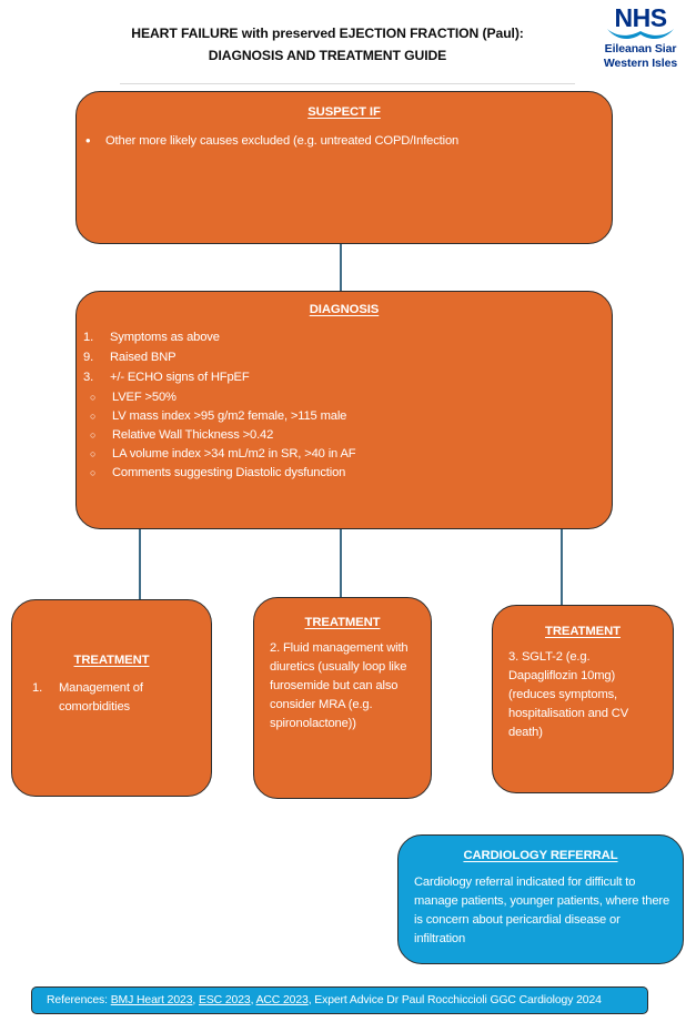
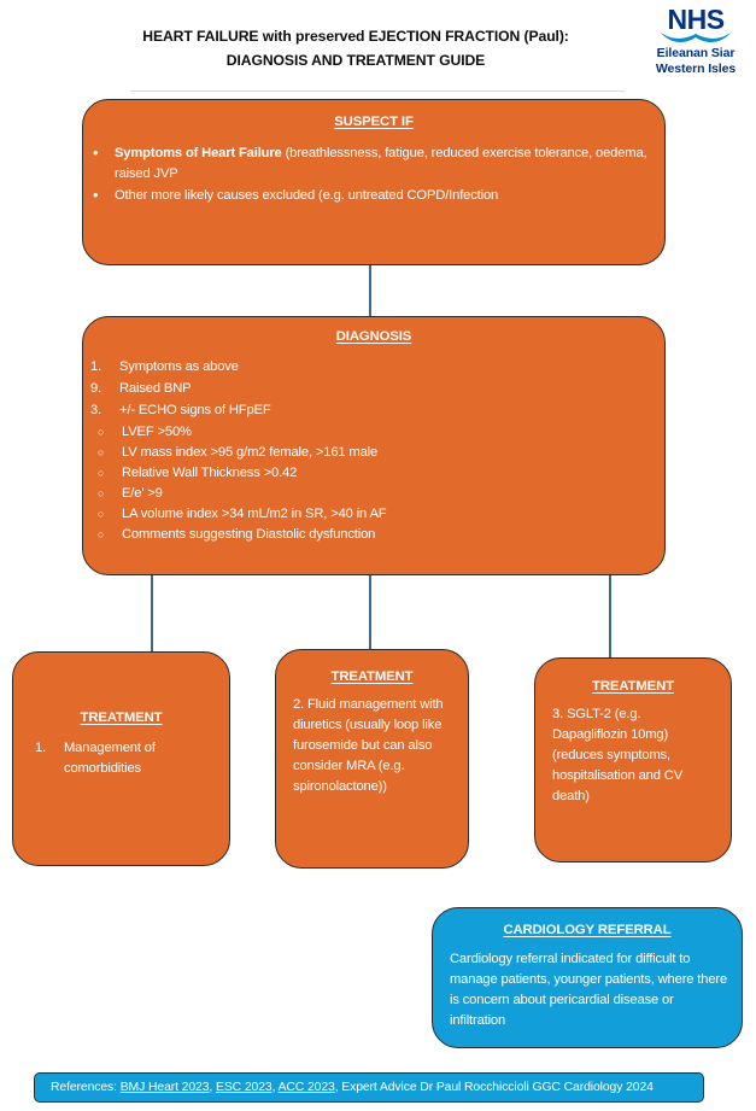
  HEART FAILURE with preserved EJECTION FRACTION (Paul):
  DIAGNOSIS AND TREATMENT GUIDE
  NHS
  Eileanan Siar
  Western Isles
  SUSPECT IF
+ Symptoms of Heart Failure (breathlessness, fatigue, reduced exercise tolerance, oedema, raised JVP
  Other more likely causes excluded (e.g. untreated COPD/Infection
  DIAGNOSIS
  1.
  Symptoms as above
  9.
  Raised BNP
  3.
  +/- ECHO signs of HFpEF
  LVEF >50%
- LV mass index >95 g/m2 female, >115 male
+ LV mass index >95 g/m2 female, >161 male
  Relative Wall Thickness >0.42
+ E/e' >9
  LA volume index >34 mL/m2 in SR, >40 in AF
  Comments suggesting Diastolic dysfunction
  TREATMENT
  1.
  Management of comorbidities
  TREATMENT
  2. Fluid management with diuretics (usually loop like furosemide but can also consider MRA (e.g. spironolactone))
  TREATMENT
  3. SGLT-2 (e.g. Dapagliflozin 10mg) (reduces symptoms, hospitalisation and CV death)
  CARDIOLOGY REFERRAL
  Cardiology referral indicated for difficult to manage patients, younger patients, where there is concern about pericardial disease or infiltration
  References: BMJ Heart 2023, ESC 2023, ACC 2023, Expert Advice Dr Paul Rocchiccioli GGC Cardiology 2024
